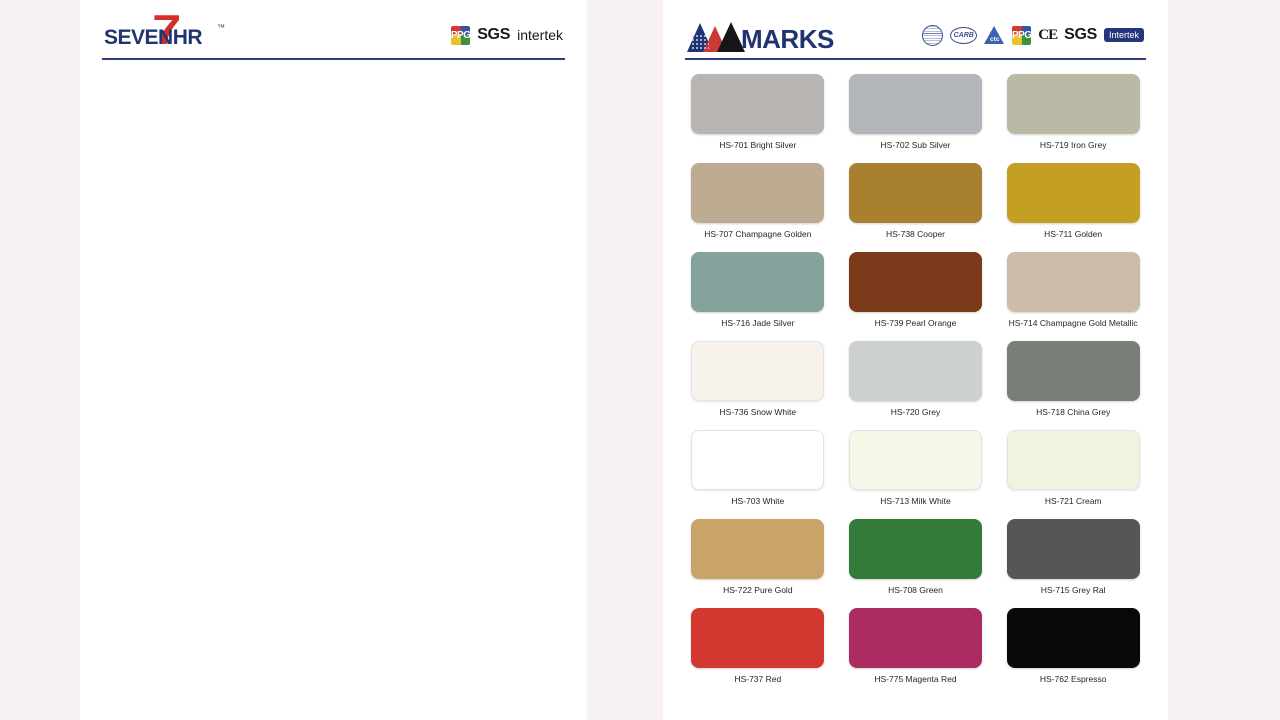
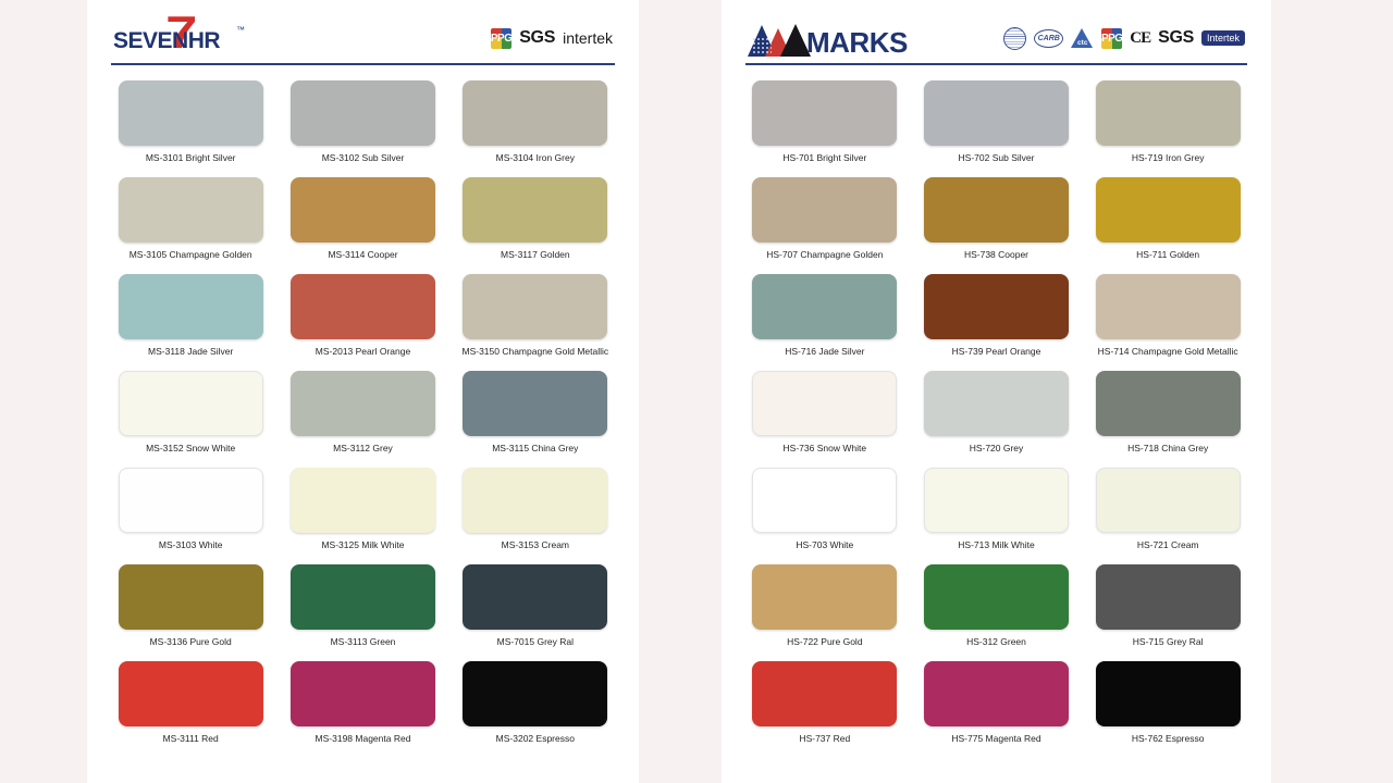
  7
  SEVENHR
  ™
  PPG
  SGS
  intertek
+ MS-3101 Bright Silver
+ MS-3102 Sub Silver
+ MS-3104 Iron Grey
+ MS-3105 Champagne Golden
+ MS-3114 Cooper
+ MS-3117 Golden
+ MS-3118 Jade Silver
+ MS-2013 Pearl Orange
+ MS-3150 Champagne Gold Metallic
+ MS-3152 Snow White
+ MS-3112 Grey
+ MS-3115 China Grey
+ MS-3103 White
+ MS-3125 Milk White
+ MS-3153 Cream
+ MS-3136 Pure Gold
+ MS-3113 Green
+ MS-7015 Grey Ral
+ MS-3111 Red
+ MS-3198 Magenta Red
+ MS-3202 Espresso
  MARKS
  PPG
  CE
  SGS
  Intertek
  HS-701 Bright Silver
  HS-702 Sub Silver
  HS-719 Iron Grey
  HS-707 Champagne Golden
  HS-738 Cooper
  HS-711 Golden
  HS-716 Jade Silver
  HS-739 Pearl Orange
  HS-714 Champagne Gold Metallic
  HS-736 Snow White
  HS-720 Grey
  HS-718 China Grey
  HS-703 White
  HS-713 Milk White
  HS-721 Cream
  HS-722 Pure Gold
- HS-708 Green
+ HS-312 Green
  HS-715 Grey Ral
  HS-737 Red
  HS-775 Magenta Red
  HS-762 Espresso
